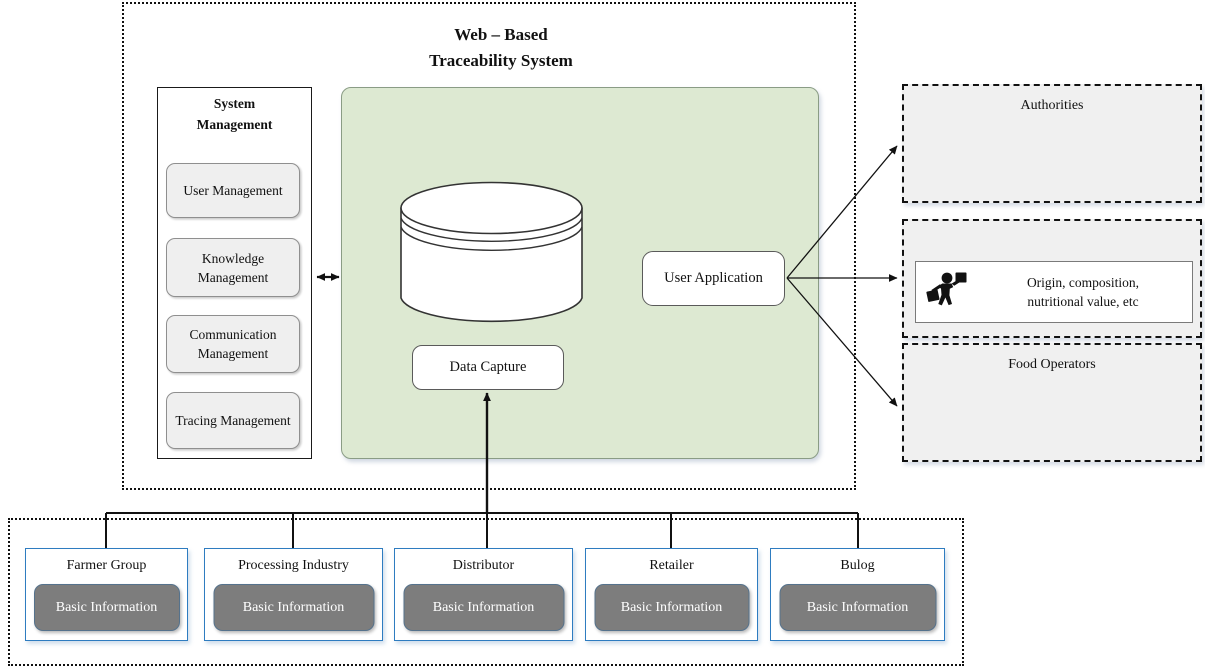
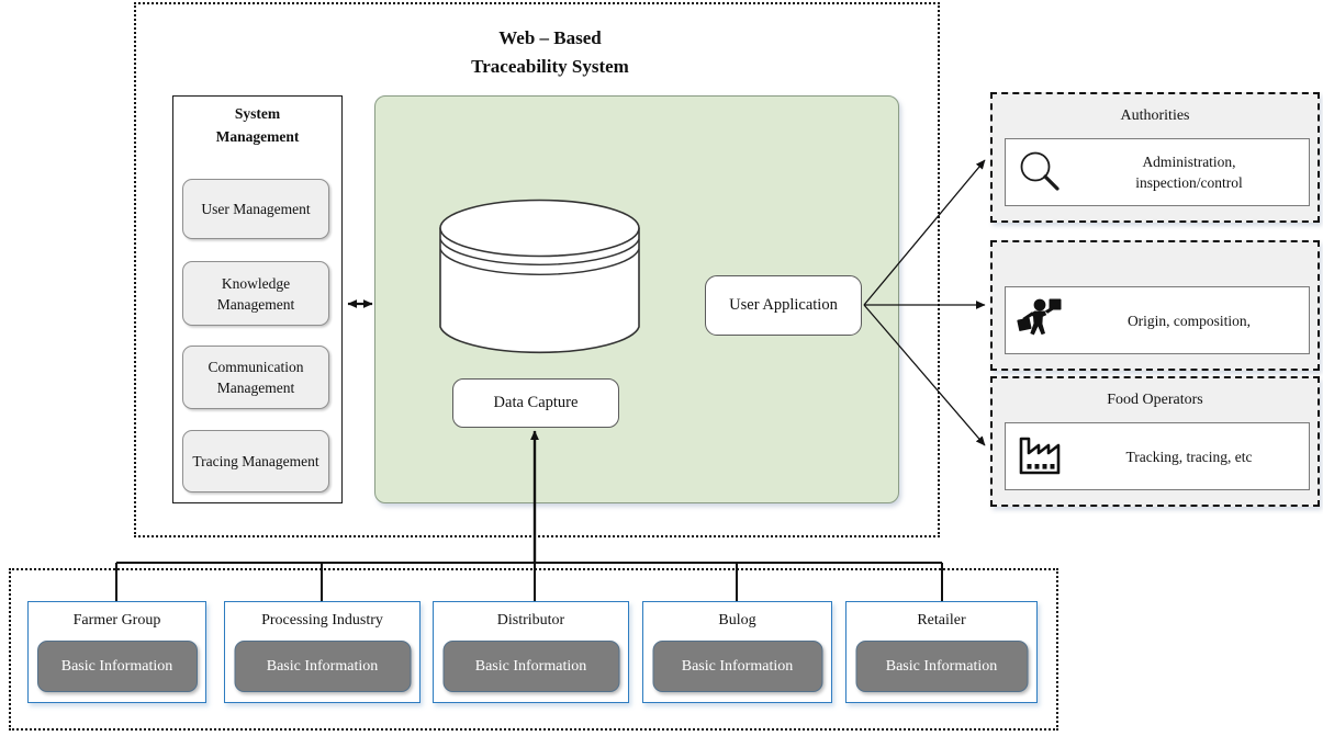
  Web – Based
  Traceability System
  System
  Management
  User Management
  Knowledge Management
  Communication Management
  Tracing Management
  Data Capture
  User Application
  Authorities
+ Administration,
+ inspection/control
  Origin, composition,
- nutritional value, etc
  Food Operators
+ Tracking, tracing, etc
  Farmer Group
  Basic Information
  Processing Industry
  Basic Information
  Distributor
  Basic Information
- Retailer
+ Bulog
  Basic Information
- Bulog
+ Retailer
  Basic Information
